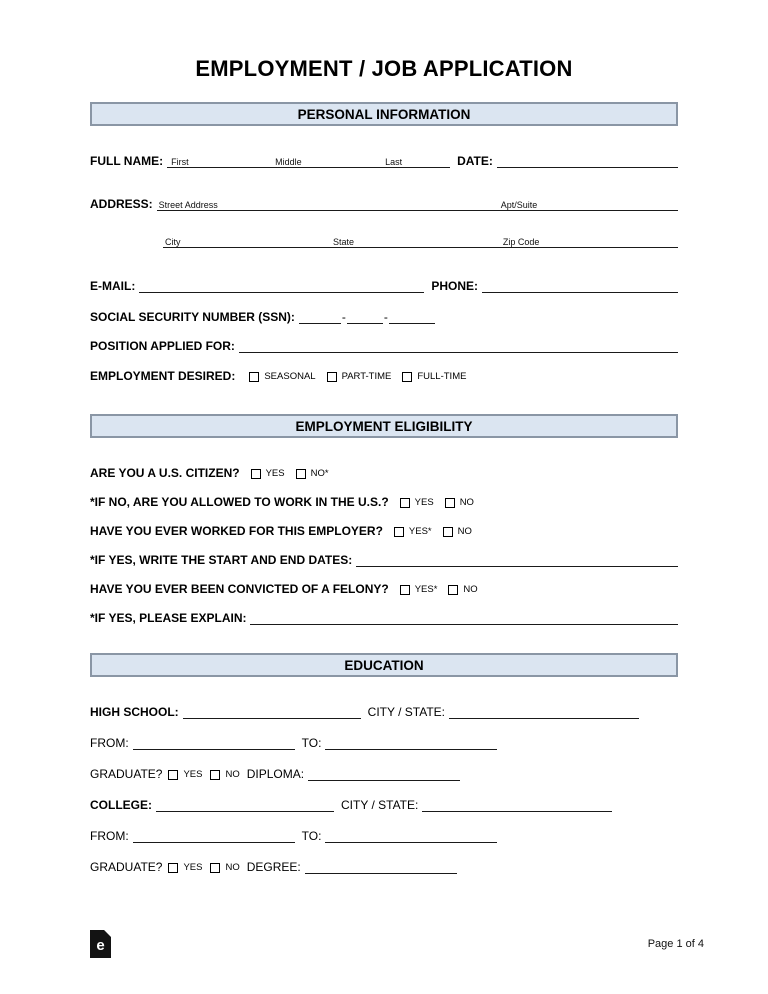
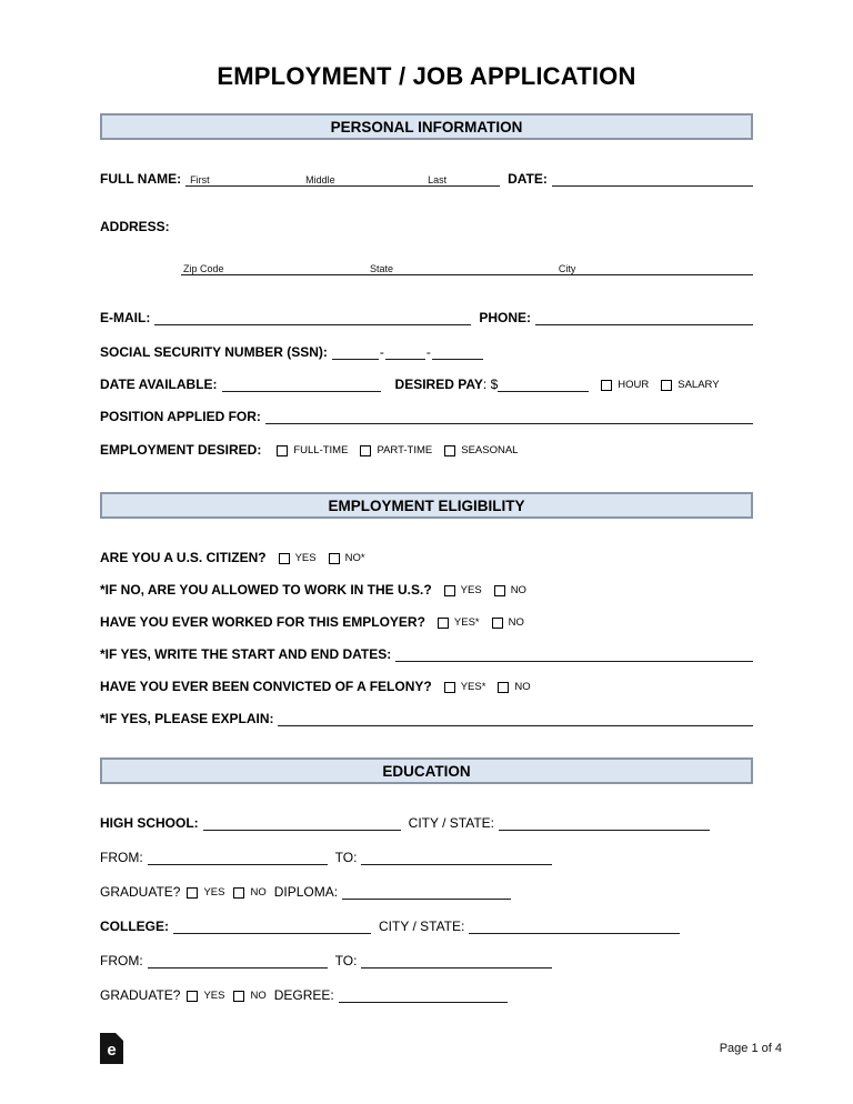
  EMPLOYMENT / JOB APPLICATION
  PERSONAL INFORMATION
  FULL NAME:
  First
  Middle
  Last
  DATE:
  ADDRESS:
- Street Address
- Apt/Suite
- City
+ Zip Code
  State
- Zip Code
+ City
  E-MAIL:
  PHONE:
  SOCIAL SECURITY NUMBER (SSN):
  -
  -
+ DATE AVAILABLE:
+ DESIRED PAY
+ : $
+ HOUR
+ SALARY
  POSITION APPLIED FOR:
  EMPLOYMENT DESIRED:
- SEASONAL
+ FULL-TIME
  PART-TIME
- FULL-TIME
+ SEASONAL
  EMPLOYMENT ELIGIBILITY
  ARE YOU A U.S. CITIZEN?
  YES
  NO*
  *IF NO, ARE YOU ALLOWED TO WORK IN THE U.S.?
  YES
  NO
  HAVE YOU EVER WORKED FOR THIS EMPLOYER?
  YES*
  NO
  *IF YES, WRITE THE START AND END DATES:
  HAVE YOU EVER BEEN CONVICTED OF A FELONY?
  YES*
  NO
  *IF YES, PLEASE EXPLAIN:
  EDUCATION
  HIGH SCHOOL:
  CITY / STATE:
  FROM:
  TO:
  GRADUATE?
  YES
  NO
  DIPLOMA:
  COLLEGE:
  CITY / STATE:
  FROM:
  TO:
  GRADUATE?
  YES
  NO
  DEGREE:
  e
  Page 1 of 4
